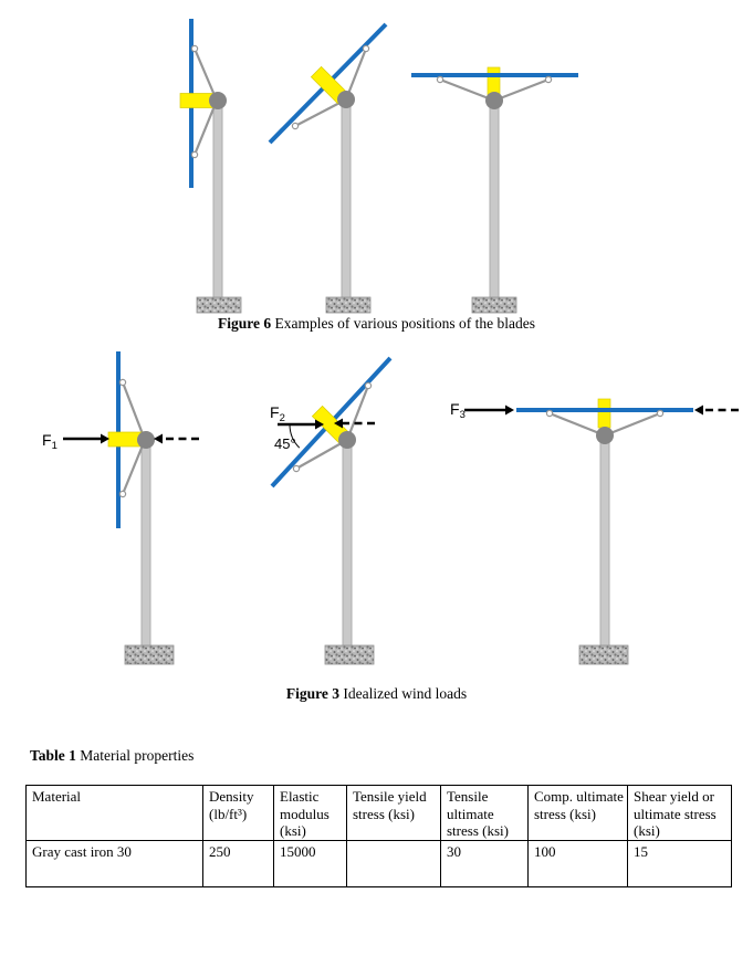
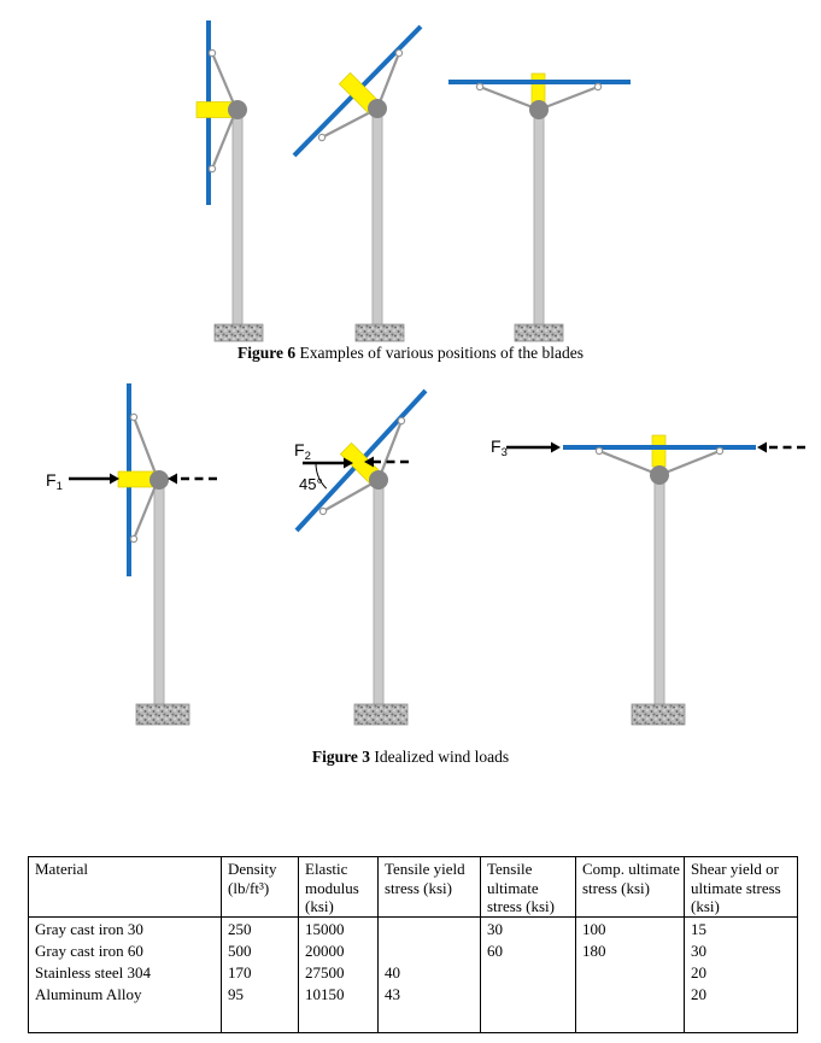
  F1
  F2
  45°
  F3
  Figure 6 Examples of various positions of the blades
  Figure 3 Idealized wind loads
- Table 1 Material properties
  Material	Density (lb/ft³)	Elastic modulus (ksi)	Tensile yield stress (ksi)	Tensile ultimate stress (ksi)	Comp. ultimate stress (ksi)	Shear yield or ultimate stress (ksi)
  Gray cast iron 30	250	15000		30	100	15
+ Gray cast iron 60	500	20000		60	180	30
+ Stainless steel 304	170	27500	40			20
+ Aluminum Alloy	95	10150	43			20
